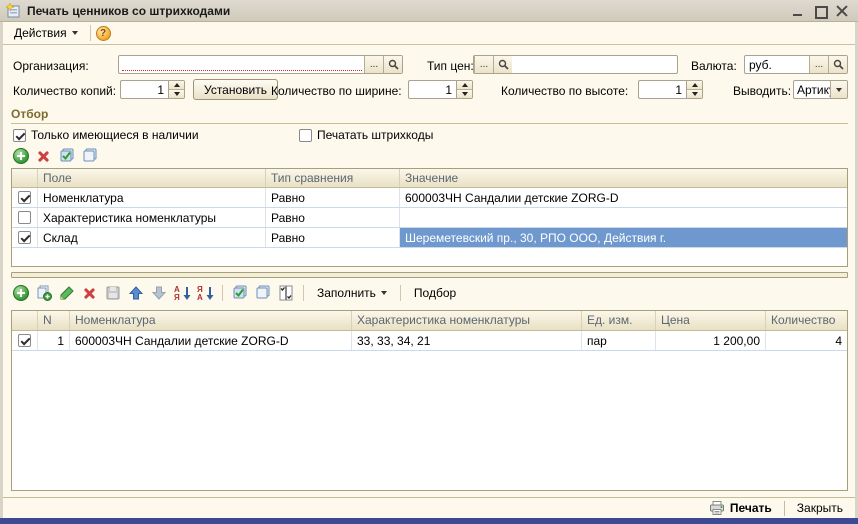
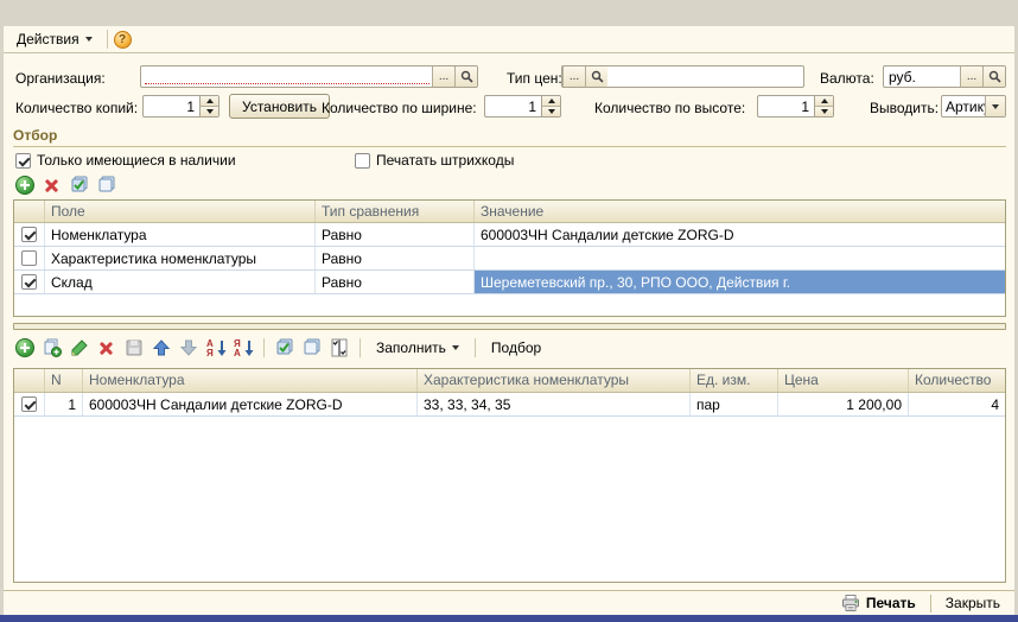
- Печать ценников со штрихкодами
  Действия
  ?
  Организация:
  ...
  Тип цен
  ...
  Валюта:
  руб.
  ...
  Количество копий:
  1
  Установить
  Количество по ширине:
  1
  Количество по высоте:
  1
  Выводить:
  Артик
  Отбор
  Только имеющиеся в наличии
  Печатать штрихкоды
  Поле
  Тип сравнения
  Значение
  Номенклатура
  Равно
  600003ЧН Сандалии детские ZORG-D
  Характеристика номенклатуры
  Равно
  Склад
  Равно
  Шереметевский пр., 30, РПО ООО, Действия г.
  А
  Я
  Я
  А
  Заполнить
  Подбор
  N
  Номенклатура
  Характеристика номенклатуры
  Ед. изм.
  Цена
  Количество
  1
  600003ЧН Сандалии детские ZORG-D
- 33, 33, 34, 21
+ 33, 33, 34, 35
  пар
  1 200,00
  4
  Печать
  Закрыть
